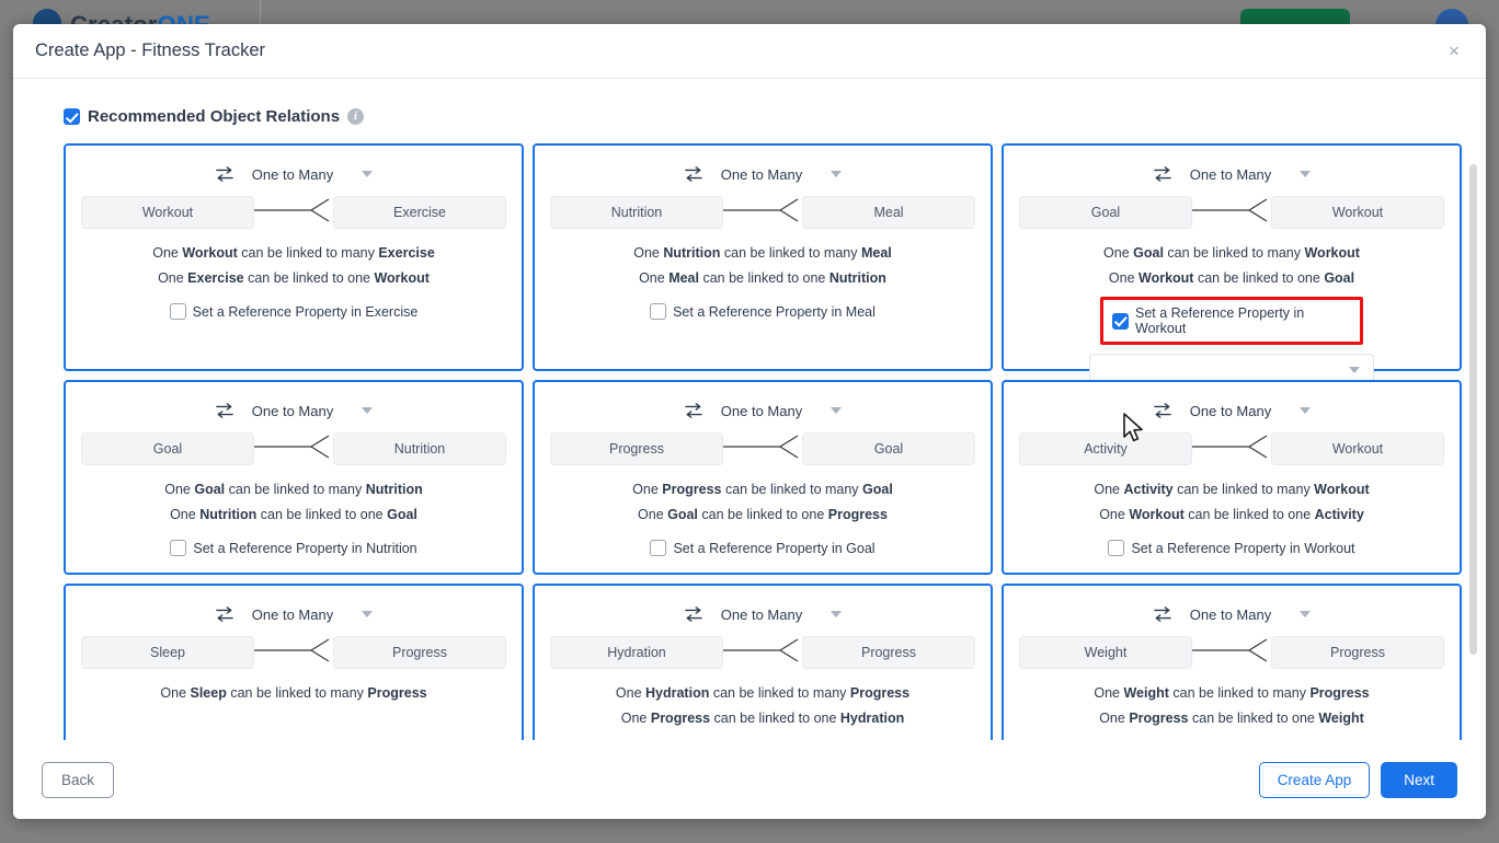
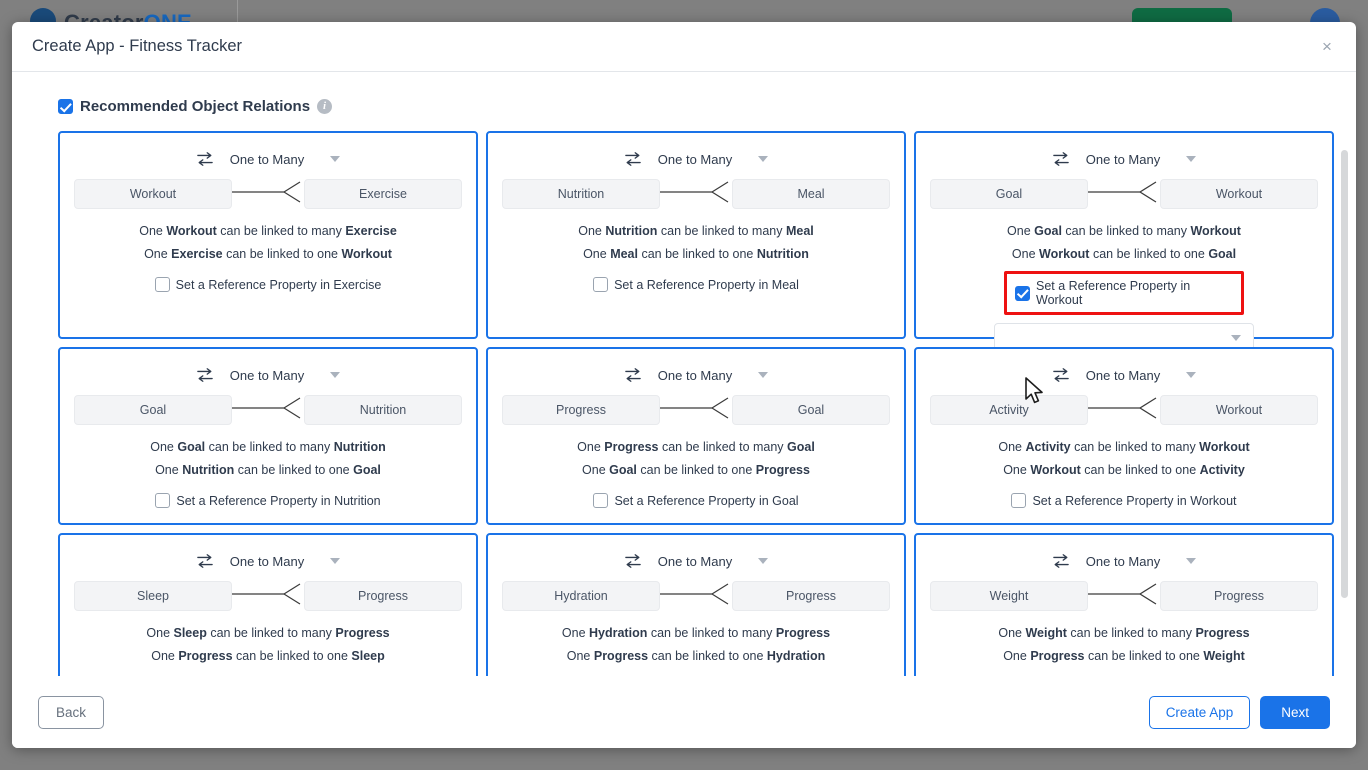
  Create App - Fitness Tracker
  ×
  Recommended Object Relations
  i
  One to Many
  Workout
  Exercise
  One Workout can be linked to many Exercise
  One Exercise can be linked to one Workout
  Set a Reference Property in Exercise
  One to Many
  Nutrition
  Meal
  One Nutrition can be linked to many Meal
  One Meal can be linked to one Nutrition
  Set a Reference Property in Meal
  One to Many
  Goal
  Workout
  One Goal can be linked to many Workout
  One Workout can be linked to one Goal
  Set a Reference Property in Workout
  One to Many
  Goal
  Nutrition
  One Goal can be linked to many Nutrition
  One Nutrition can be linked to one Goal
  Set a Reference Property in Nutrition
  One to Many
  Progress
  Goal
  One Progress can be linked to many Goal
  One Goal can be linked to one Progress
  Set a Reference Property in Goal
  One to Many
  Activity
  Workout
  One Activity can be linked to many Workout
  One Workout can be linked to one Activity
  Set a Reference Property in Workout
  One to Many
  Sleep
  Progress
  One Sleep can be linked to many Progress
+ One Progress can be linked to one Sleep
  One to Many
  Hydration
  Progress
  One Hydration can be linked to many Progress
  One Progress can be linked to one Hydration
  One to Many
  Weight
  Progress
  One Weight can be linked to many Progress
  One Progress can be linked to one Weight
  Back
  Create App
  Next
